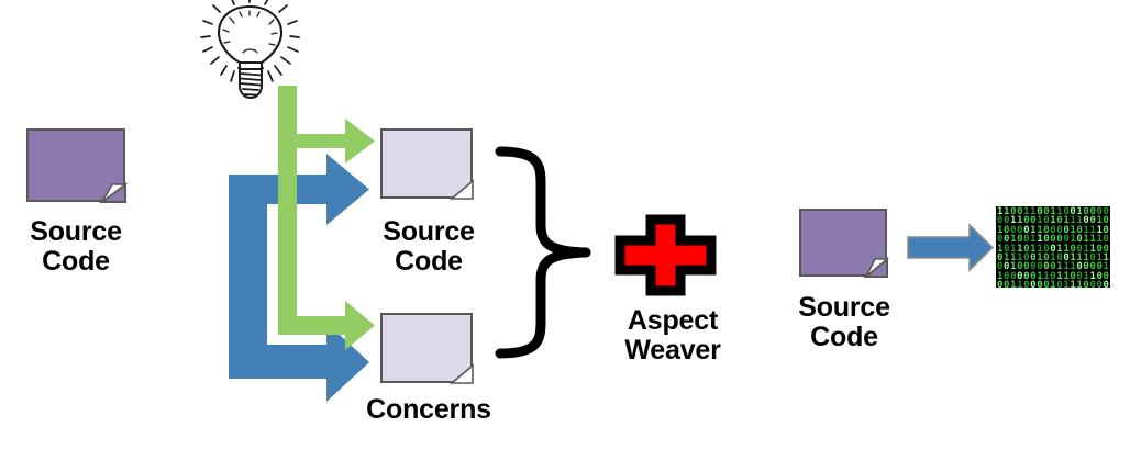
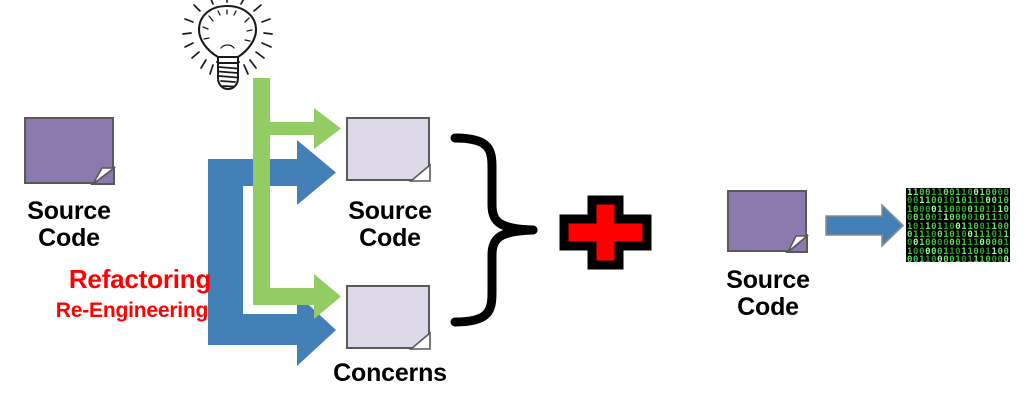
  11001100110010000
  00110010101110010
  10000110000101110
  00100110000101110
  10110110011001100
  01110010100111011
  00100000011100001
  10000011011001100
  00110000101110000
  Source
  Code
+ Refactoring
+ Re-Engineering
  Source
  Code
  Concerns
- Aspect
- Weaver
  Source
  Code
